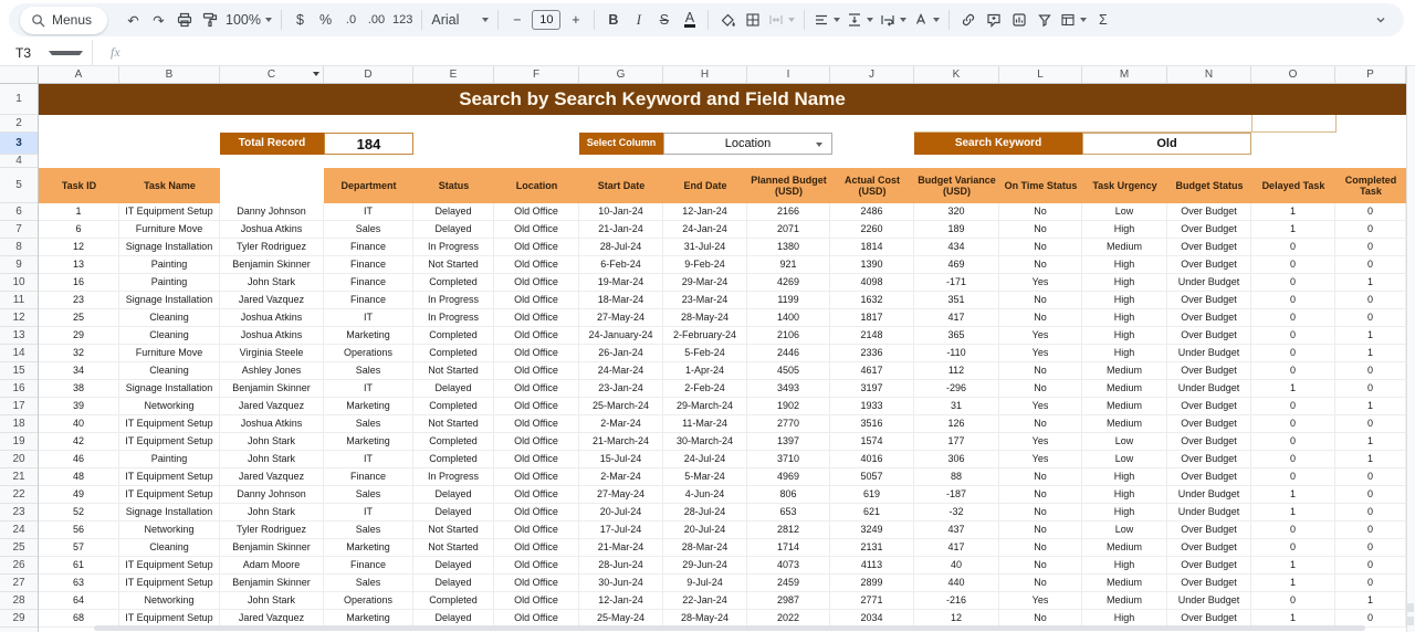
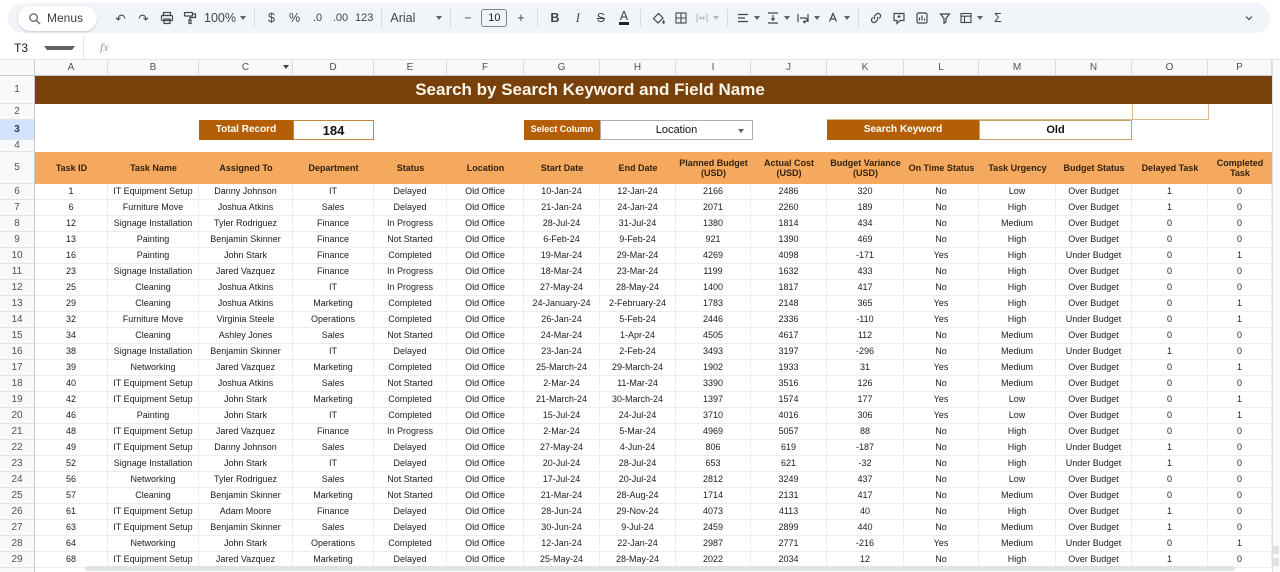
  Menus
  ↶
  ↷
  100%
  $
  %
  .0
  .00
  123
  Arial
  −
  10
  +
  B
  I
  S
  A
  Σ
  T3
  fx
  Search by Search Keyword and Field Name
  Total Record
  184
  Select Column
  Location
  Search Keyword
  Old
  Task ID
  Task Name
+ Assigned To
  Department
  Status
  Location
  Start Date
  End Date
  Planned Budget (USD)
  Actual Cost (USD)
  Budget Variance (USD)
  On Time Status
  Task Urgency
  Budget Status
  Delayed Task
  Completed Task
  1
  IT Equipment Setup
  Danny Johnson
  IT
  Delayed
  Old Office
  10-Jan-24
  12-Jan-24
  2166
  2486
  320
  No
  Low
  Over Budget
  1
  0
  6
  Furniture Move
  Joshua Atkins
  Sales
  Delayed
  Old Office
  21-Jan-24
  24-Jan-24
  2071
  2260
  189
  No
  High
  Over Budget
  1
  0
  12
  Signage Installation
  Tyler Rodriguez
  Finance
  In Progress
  Old Office
  28-Jul-24
  31-Jul-24
  1380
  1814
  434
  No
  Medium
  Over Budget
  0
  0
  13
  Painting
  Benjamin Skinner
  Finance
  Not Started
  Old Office
  6-Feb-24
  9-Feb-24
  921
  1390
  469
  No
  High
  Over Budget
  0
  0
  16
  Painting
  John Stark
  Finance
  Completed
  Old Office
  19-Mar-24
  29-Mar-24
  4269
  4098
  -171
  Yes
  High
  Under Budget
  0
  1
  23
  Signage Installation
  Jared Vazquez
  Finance
  In Progress
  Old Office
  18-Mar-24
  23-Mar-24
  1199
  1632
- 351
+ 433
  No
  High
  Over Budget
  0
  0
  25
  Cleaning
  Joshua Atkins
  IT
  In Progress
  Old Office
  27-May-24
  28-May-24
  1400
  1817
  417
  No
  High
  Over Budget
  0
  0
  29
  Cleaning
  Joshua Atkins
  Marketing
  Completed
  Old Office
  24-January-24
  2-February-24
- 2106
+ 1783
  2148
  365
  Yes
  High
  Over Budget
  0
  1
  32
  Furniture Move
  Virginia Steele
  Operations
  Completed
  Old Office
  26-Jan-24
  5-Feb-24
  2446
  2336
  -110
  Yes
  High
  Under Budget
  0
  1
  34
  Cleaning
  Ashley Jones
  Sales
  Not Started
  Old Office
  24-Mar-24
  1-Apr-24
  4505
  4617
  112
  No
  Medium
  Over Budget
  0
  0
  38
  Signage Installation
  Benjamin Skinner
  IT
  Delayed
  Old Office
  23-Jan-24
  2-Feb-24
  3493
  3197
  -296
  No
  Medium
  Under Budget
  1
  0
  39
  Networking
  Jared Vazquez
  Marketing
  Completed
  Old Office
  25-March-24
  29-March-24
  1902
  1933
  31
  Yes
  Medium
  Over Budget
  0
  1
  40
  IT Equipment Setup
  Joshua Atkins
  Sales
  Not Started
  Old Office
  2-Mar-24
  11-Mar-24
- 2770
+ 3390
  3516
  126
  No
  Medium
  Over Budget
  0
  0
  42
  IT Equipment Setup
  John Stark
  Marketing
  Completed
  Old Office
  21-March-24
  30-March-24
  1397
  1574
  177
  Yes
  Low
  Over Budget
  0
  1
  46
  Painting
  John Stark
  IT
  Completed
  Old Office
  15-Jul-24
  24-Jul-24
  3710
  4016
  306
  Yes
  Low
  Over Budget
  0
  1
  48
  IT Equipment Setup
  Jared Vazquez
  Finance
  In Progress
  Old Office
  2-Mar-24
  5-Mar-24
  4969
  5057
  88
  No
  High
  Over Budget
  0
  0
  49
  IT Equipment Setup
  Danny Johnson
  Sales
  Delayed
  Old Office
  27-May-24
  4-Jun-24
  806
  619
  -187
  No
  High
  Under Budget
  1
  0
  52
  Signage Installation
  John Stark
  IT
  Delayed
  Old Office
  20-Jul-24
  28-Jul-24
  653
  621
  -32
  No
  High
  Under Budget
  1
  0
  56
  Networking
  Tyler Rodriguez
  Sales
  Not Started
  Old Office
  17-Jul-24
  20-Jul-24
  2812
  3249
  437
  No
  Low
  Over Budget
  0
  0
  57
  Cleaning
  Benjamin Skinner
  Marketing
  Not Started
  Old Office
  21-Mar-24
- 28-Mar-24
+ 28-Aug-24
  1714
  2131
  417
  No
  Medium
  Over Budget
  0
  0
  61
  IT Equipment Setup
  Adam Moore
  Finance
  Delayed
  Old Office
  28-Jun-24
- 29-Jun-24
+ 29-Nov-24
  4073
  4113
  40
  No
  High
  Over Budget
  1
  0
  63
  IT Equipment Setup
  Benjamin Skinner
  Sales
  Delayed
  Old Office
  30-Jun-24
  9-Jul-24
  2459
  2899
  440
  No
  Medium
  Over Budget
  1
  0
  64
  Networking
  John Stark
  Operations
  Completed
  Old Office
  12-Jan-24
  22-Jan-24
  2987
  2771
  -216
  Yes
  Medium
  Under Budget
  0
  1
  68
  IT Equipment Setup
  Jared Vazquez
  Marketing
  Delayed
  Old Office
  25-May-24
  28-May-24
  2022
  2034
  12
  No
  High
  Over Budget
  1
  0
  A
  B
  C
  D
  E
  F
  G
  H
  I
  J
  K
  L
  M
  N
  O
  P
  1
  2
  3
  4
  5
  6
  7
  8
  9
  10
  11
  12
  13
  14
  15
  16
  17
  18
  19
  20
  21
  22
  23
  24
  25
  26
  27
  28
  29
